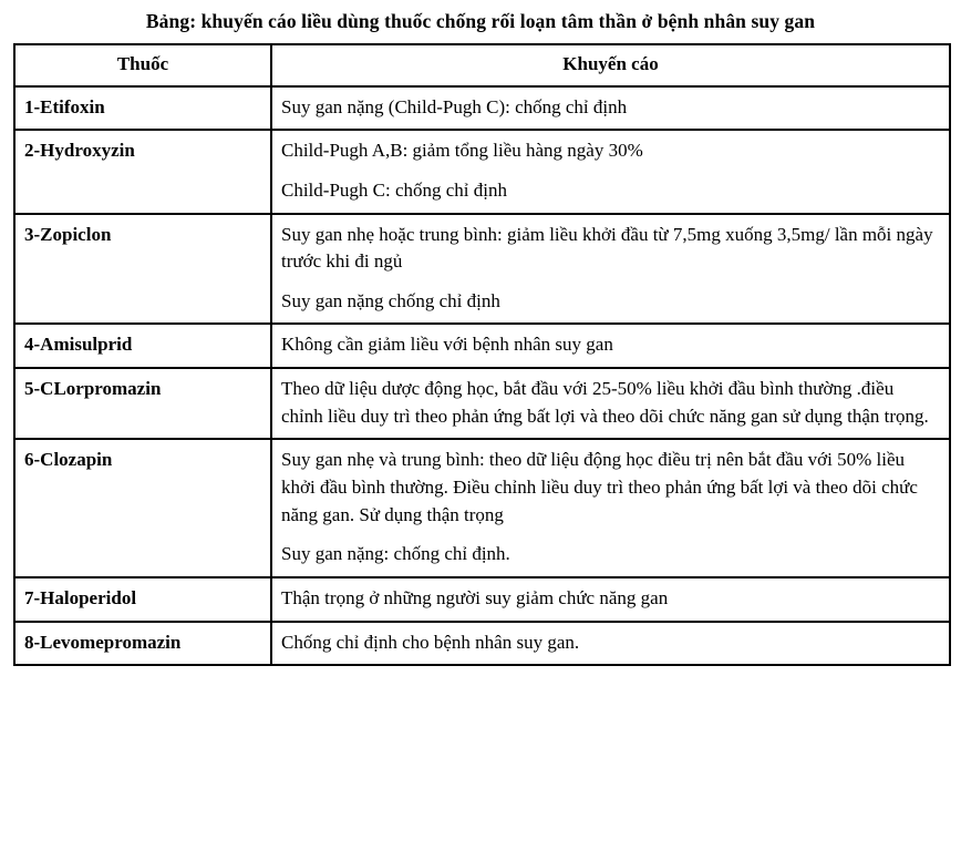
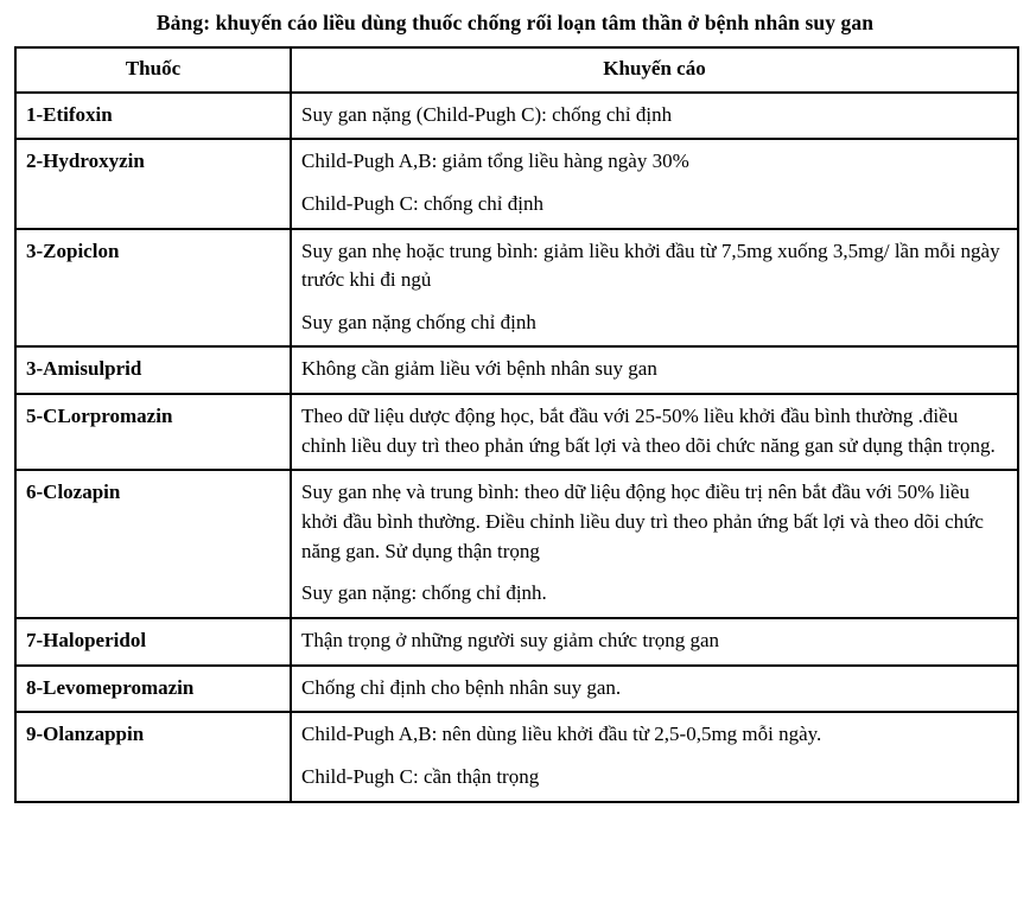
  Bảng: khuyến cáo liều dùng thuốc chống rối loạn tâm thần ở bệnh nhân suy gan
  Thuốc	Khuyến cáo
  1-Etifoxin	Suy gan nặng (Child-Pugh C): chống chỉ định
  2-Hydroxyzin	Child-Pugh A,B: giảm tổng liều hàng ngày 30%Child-Pugh C: chống chỉ định
  3-Zopiclon	Suy gan nhẹ hoặc trung bình: giảm liều khởi đầu từ 7,5mg xuống 3,5mg/ lần mỗi ngày trước khi đi ngủSuy gan nặng chống chỉ định
- 4-Amisulprid	Không cần giảm liều với bệnh nhân suy gan
+ 3-Amisulprid	Không cần giảm liều với bệnh nhân suy gan
  5-CLorpromazin	Theo dữ liệu dược động học, bắt đầu với 25-50% liều khởi đầu bình thường .điều chỉnh liều duy trì theo phản ứng bất lợi và theo dõi chức năng gan sử dụng thận trọng.
  6-Clozapin	Suy gan nhẹ và trung bình: theo dữ liệu động học điều trị nên bắt đầu với 50% liều khởi đầu bình thường. Điều chỉnh liều duy trì theo phản ứng bất lợi và theo dõi chức năng gan. Sử dụng thận trọngSuy gan nặng: chống chỉ định.
- 7-Haloperidol	Thận trọng ở những người suy giảm chức năng gan
+ 7-Haloperidol	Thận trọng ở những người suy giảm chức trọng gan
  8-Levomepromazin	Chống chỉ định cho bệnh nhân suy gan.
+ 9-Olanzappin	Child-Pugh A,B: nên dùng liều khởi đầu từ 2,5-0,5mg mỗi ngày.Child-Pugh C: cần thận trọng
